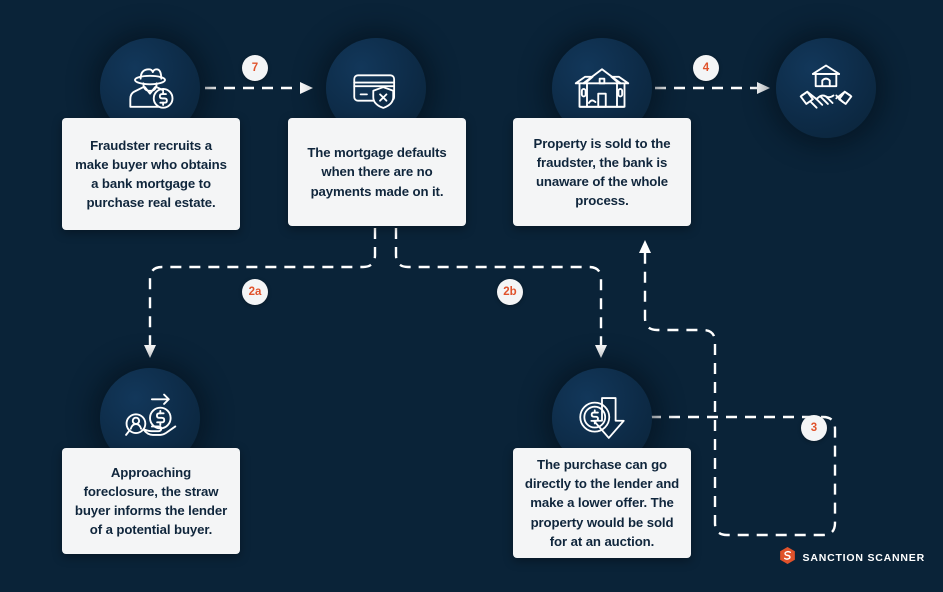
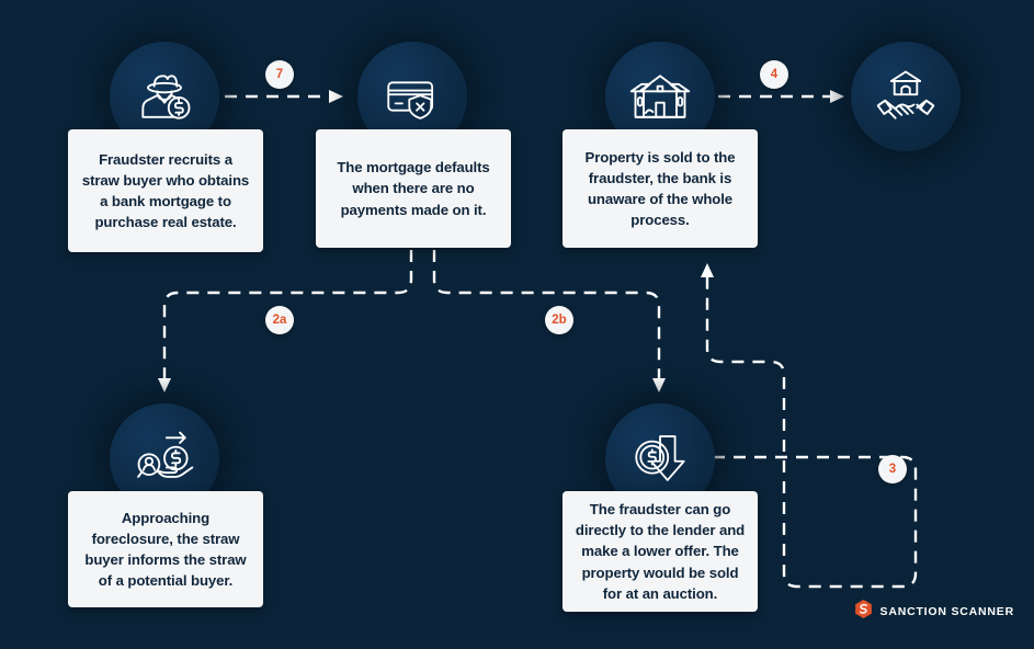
- Fraudster recruits a make buyer who obtains a bank mortgage to purchase real estate.
+ Fraudster recruits a straw buyer who obtains a bank mortgage to purchase real estate.
  The mortgage defaults when there are no payments made on it.
  Property is sold to the fraudster, the bank is unaware of the whole process.
- Approaching foreclosure, the straw buyer informs the lender of a potential buyer.
+ Approaching foreclosure, the straw buyer informs the straw of a potential buyer.
- The purchase can go directly to the lender and make a lower offer. The property would be sold for at an auction.
+ The fraudster can go directly to the lender and make a lower offer. The property would be sold for at an auction.
  7
  2a
  2b
  3
  4
  SANCTION SCANNER
